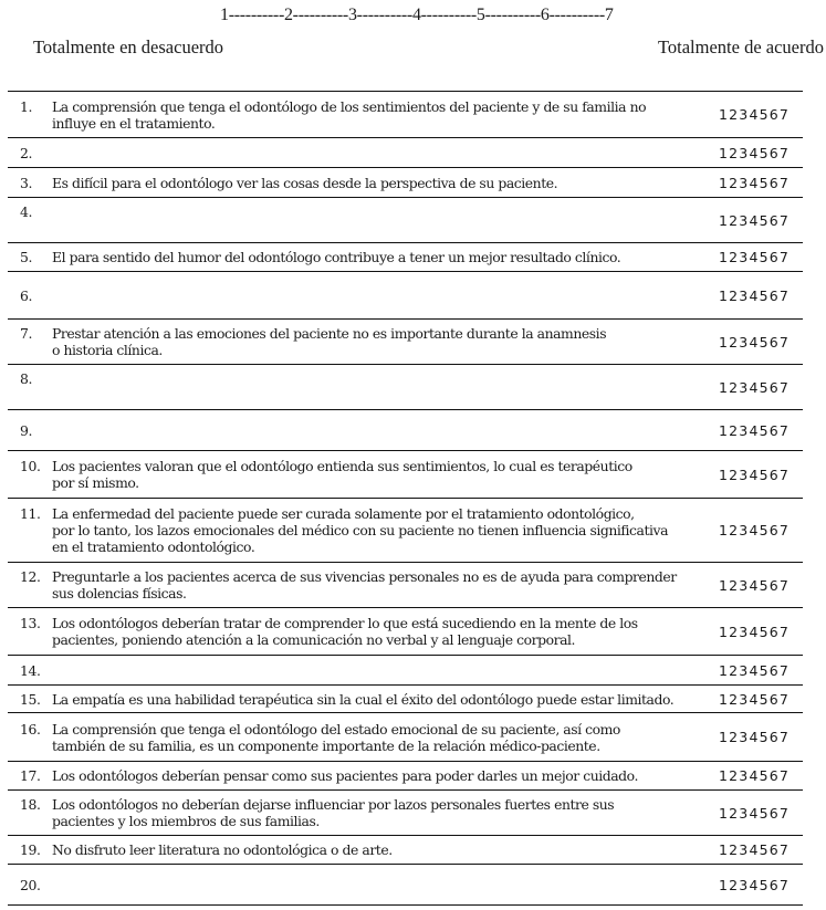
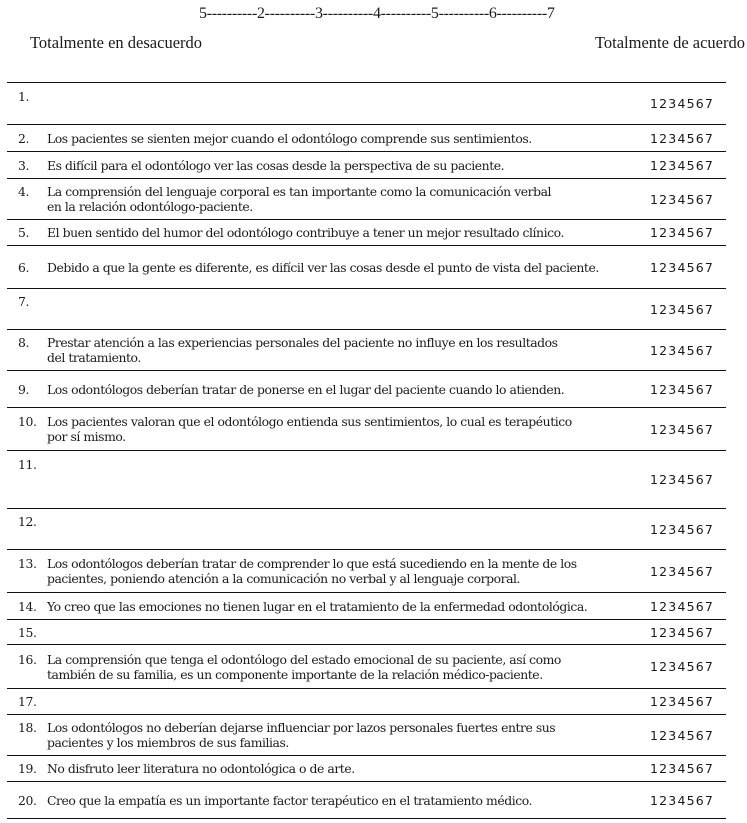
- 1----------2----------3----------4----------5----------6----------7
+ 5----------2----------3----------4----------5----------6----------7
  Totalmente en desacuerdo
  Totalmente de acuerdo
  1.
- La comprensión que tenga el odontólogo de los sentimientos del paciente y de su familia no
- influye en el tratamiento.
  1234567
  2.
+ Los pacientes se sienten mejor cuando el odontólogo comprende sus sentimientos.
  1234567
  3.
  Es difícil para el odontólogo ver las cosas desde la perspectiva de su paciente.
  1234567
  4.
+ La comprensión del lenguaje corporal es tan importante como la comunicación verbal
+ en la relación odontólogo-paciente.
  1234567
  5.
- El para sentido del humor del odontólogo contribuye a tener un mejor resultado clínico.
+ El buen sentido del humor del odontólogo contribuye a tener un mejor resultado clínico.
  1234567
  6.
+ Debido a que la gente es diferente, es difícil ver las cosas desde el punto de vista del paciente.
  1234567
  7.
- Prestar atención a las emociones del paciente no es importante durante la anamnesis
- o historia clínica.
  1234567
  8.
+ Prestar atención a las experiencias personales del paciente no influye en los resultados
+ del tratamiento.
  1234567
  9.
+ Los odontólogos deberían tratar de ponerse en el lugar del paciente cuando lo atienden.
  1234567
  10.
  Los pacientes valoran que el odontólogo entienda sus sentimientos, lo cual es terapéutico
  por sí mismo.
  1234567
  11.
- La enfermedad del paciente puede ser curada solamente por el tratamiento odontológico,
- por lo tanto, los lazos emocionales del médico con su paciente no tienen influencia significativa
- en el tratamiento odontológico.
  1234567
  12.
- Preguntarle a los pacientes acerca de sus vivencias personales no es de ayuda para comprender
- sus dolencias físicas.
  1234567
  13.
  Los odontólogos deberían tratar de comprender lo que está sucediendo en la mente de los
  pacientes, poniendo atención a la comunicación no verbal y al lenguaje corporal.
  1234567
  14.
+ Yo creo que las emociones no tienen lugar en el tratamiento de la enfermedad odontológica.
  1234567
  15.
- La empatía es una habilidad terapéutica sin la cual el éxito del odontólogo puede estar limitado.
  1234567
  16.
  La comprensión que tenga el odontólogo del estado emocional de su paciente, así como
  también de su familia, es un componente importante de la relación médico-paciente.
  1234567
  17.
- Los odontólogos deberían pensar como sus pacientes para poder darles un mejor cuidado.
  1234567
  18.
  Los odontólogos no deberían dejarse influenciar por lazos personales fuertes entre sus
  pacientes y los miembros de sus familias.
  1234567
  19.
  No disfruto leer literatura no odontológica o de arte.
  1234567
  20.
+ Creo que la empatía es un importante factor terapéutico en el tratamiento médico.
  1234567
